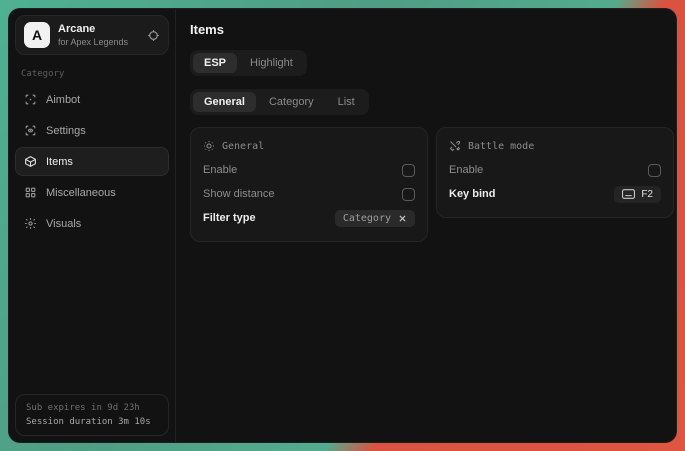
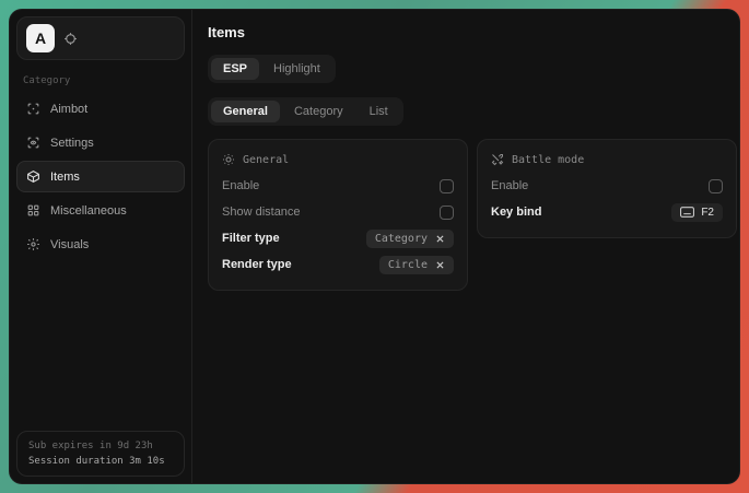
  A
- Arcane
- for Apex Legends
  Category
  Aimbot
  Settings
  Items
  Miscellaneous
  Visuals
  Sub expires in 9d 23h
  Session duration 3m 10s
  Items
  ESP
  Highlight
  General
  Category
  List
  General
  Enable
  Show distance
  Filter type
  Category
+ Render type
+ Circle
  Battle mode
  Enable
  Key bind
  F2
